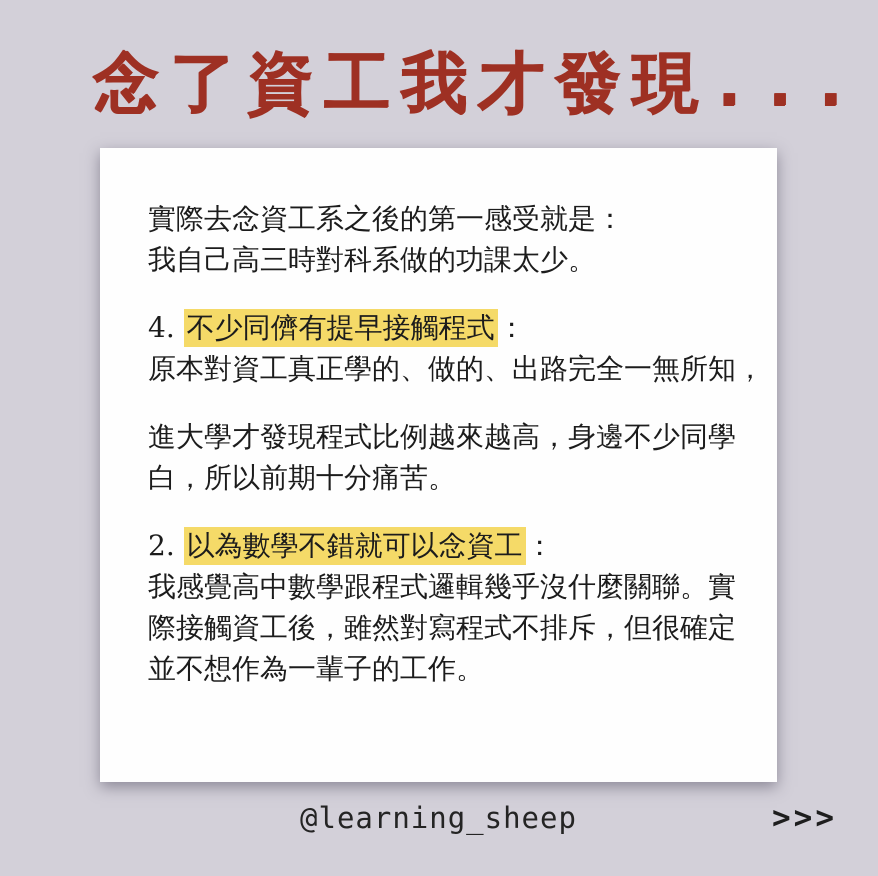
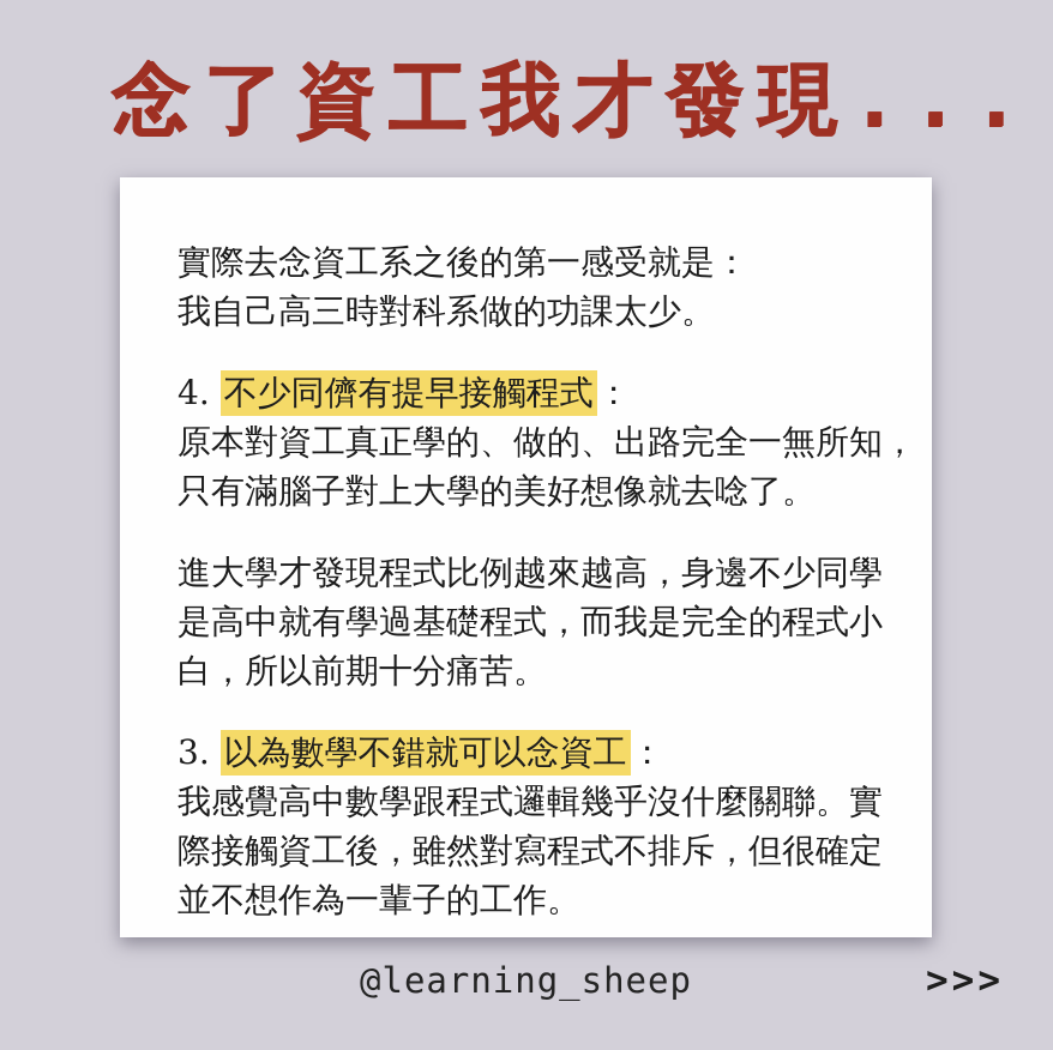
  念了資工我才發現...
  實際去念資工系之後的第一感受就是：
  我自己高三時對科系做的功課太少。
  4. 不少同儕有提早接觸程式：
  原本對資工真正學的、做的、出路完全一無所知，
+ 只有滿腦子對上大學的美好想像就去唸了。
  進大學才發現程式比例越來越高，身邊不少同學
+ 是高中就有學過基礎程式，而我是完全的程式小
  白，所以前期十分痛苦。
- 2. 以為數學不錯就可以念資工：
+ 3. 以為數學不錯就可以念資工：
  我感覺高中數學跟程式邏輯幾乎沒什麼關聯。實
  際接觸資工後，雖然對寫程式不排斥，但很確定
  並不想作為一輩子的工作。
  @learning_sheep
  >>>
